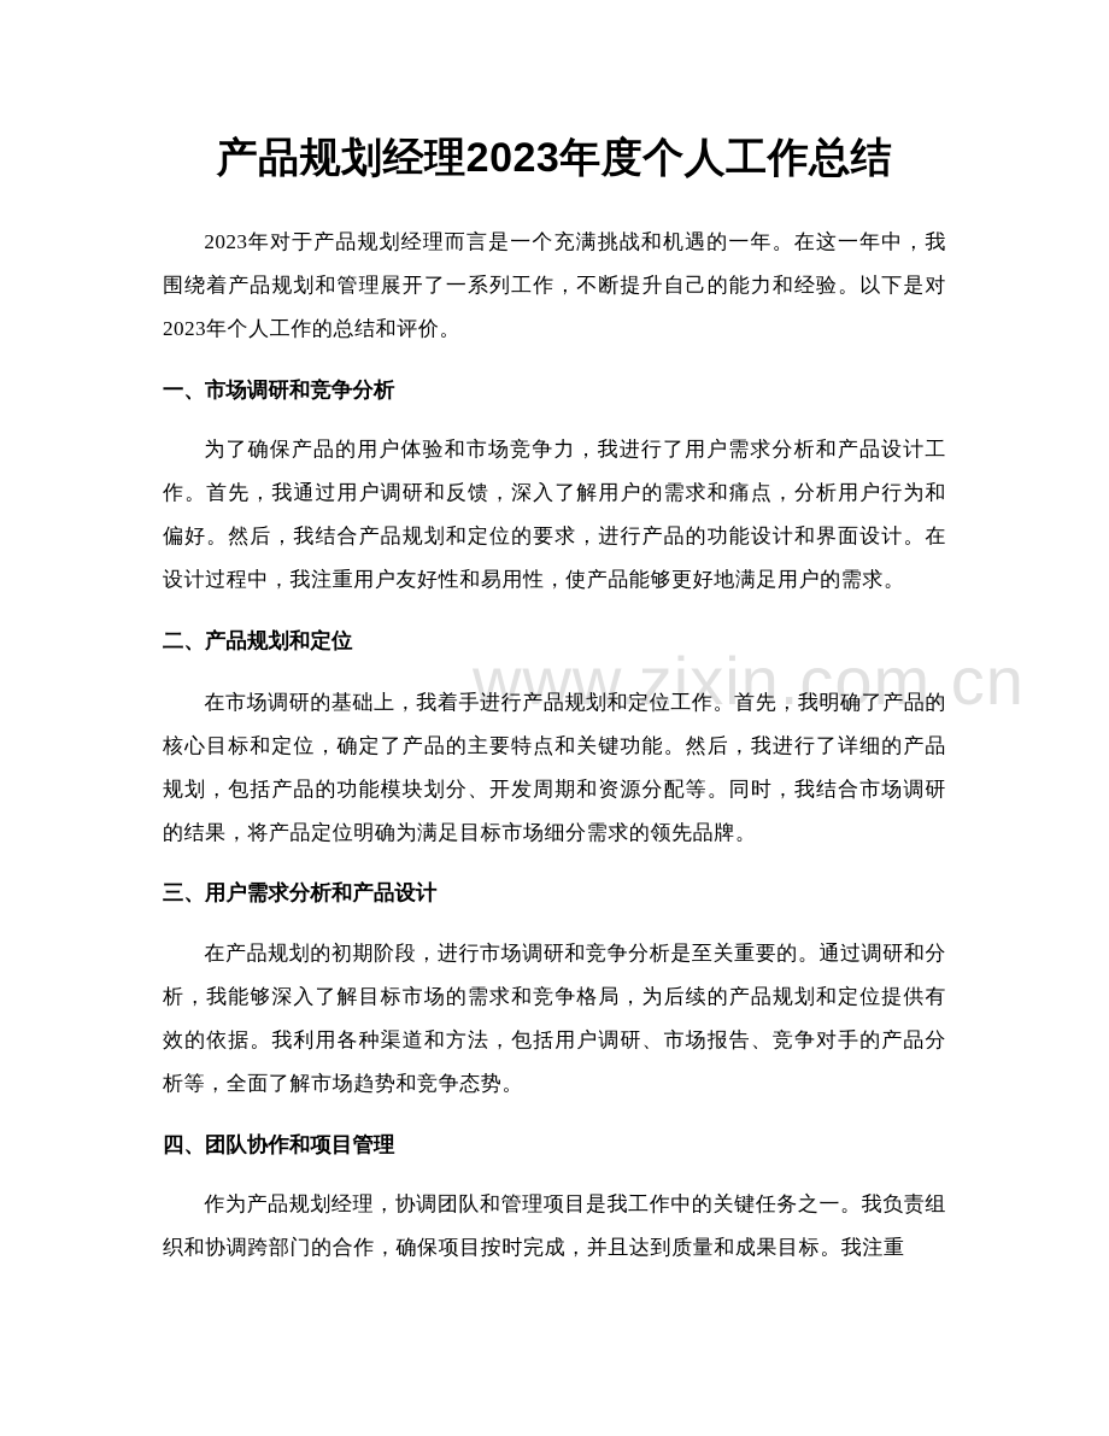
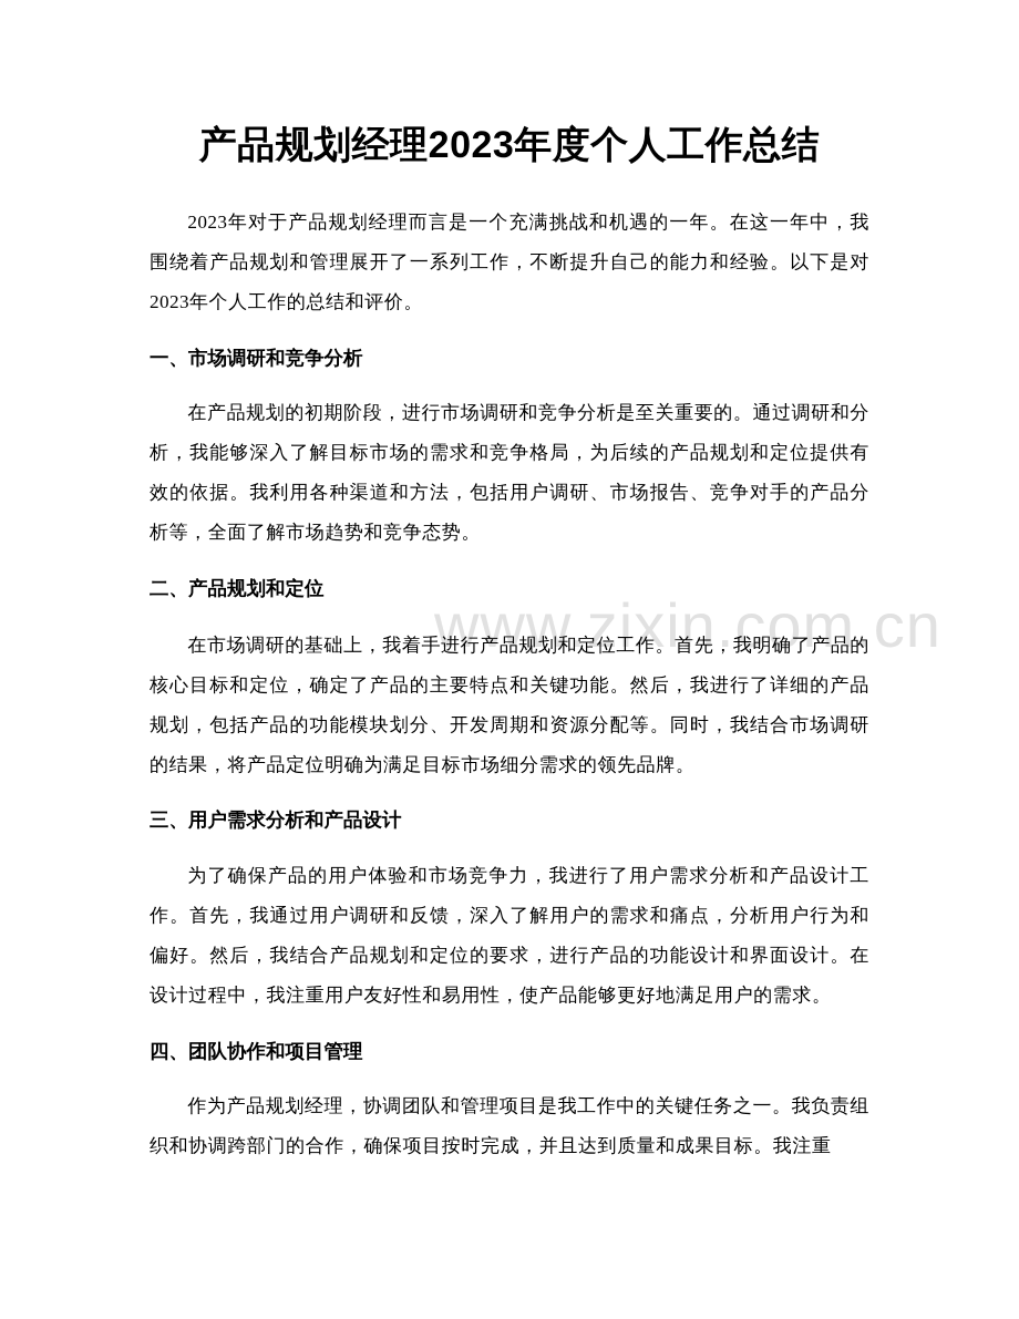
  www.zixin.com.cn
  产品规划经理2023年度个人工作总结
  2023年对于产品规划经理而言是一个充满挑战和机遇的一年。在这一年中，我围绕着产品规划和管理展开了一系列工作，不断提升自己的能力和经验。以下是对2023年个人工作的总结和评价。
  一、市场调研和竞争分析
- 为了确保产品的用户体验和市场竞争力，我进行了用户需求分析和产品设计工作。首先，我通过用户调研和反馈，深入了解用户的需求和痛点，分析用户行为和偏好。然后，我结合产品规划和定位的要求，进行产品的功能设计和界面设计。在设计过程中，我注重用户友好性和易用性，使产品能够更好地满足用户的需求。
+ 在产品规划的初期阶段，进行市场调研和竞争分析是至关重要的。通过调研和分析，我能够深入了解目标市场的需求和竞争格局，为后续的产品规划和定位提供有效的依据。我利用各种渠道和方法，包括用户调研、市场报告、竞争对手的产品分析等，全面了解市场趋势和竞争态势。
  二、产品规划和定位
  在市场调研的基础上，我着手进行产品规划和定位工作。首先，我明确了产品的核心目标和定位，确定了产品的主要特点和关键功能。然后，我进行了详细的产品规划，包括产品的功能模块划分、开发周期和资源分配等。同时，我结合市场调研的结果，将产品定位明确为满足目标市场细分需求的领先品牌。
  三、用户需求分析和产品设计
- 在产品规划的初期阶段，进行市场调研和竞争分析是至关重要的。通过调研和分析，我能够深入了解目标市场的需求和竞争格局，为后续的产品规划和定位提供有效的依据。我利用各种渠道和方法，包括用户调研、市场报告、竞争对手的产品分析等，全面了解市场趋势和竞争态势。
+ 为了确保产品的用户体验和市场竞争力，我进行了用户需求分析和产品设计工作。首先，我通过用户调研和反馈，深入了解用户的需求和痛点，分析用户行为和偏好。然后，我结合产品规划和定位的要求，进行产品的功能设计和界面设计。在设计过程中，我注重用户友好性和易用性，使产品能够更好地满足用户的需求。
  四、团队协作和项目管理
  作为产品规划经理，协调团队和管理项目是我工作中的关键任务之一。我负责组织和协调跨部门的合作，确保项目按时完成，并且达到质量和成果目标。我注重
